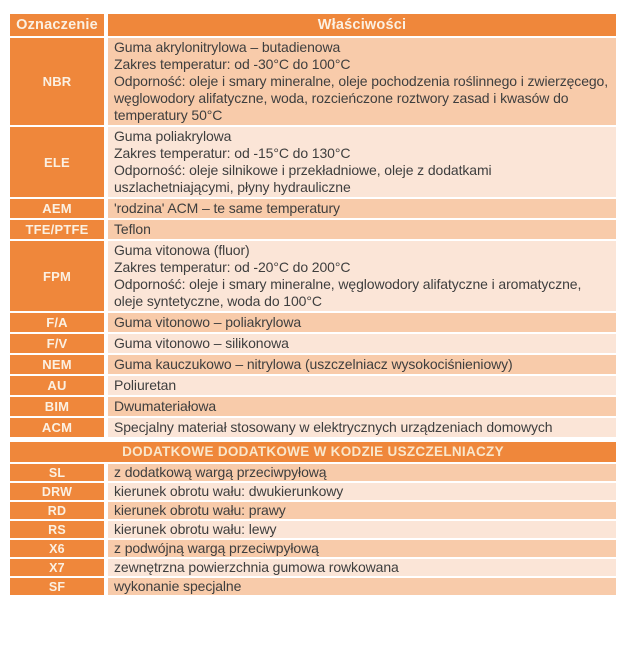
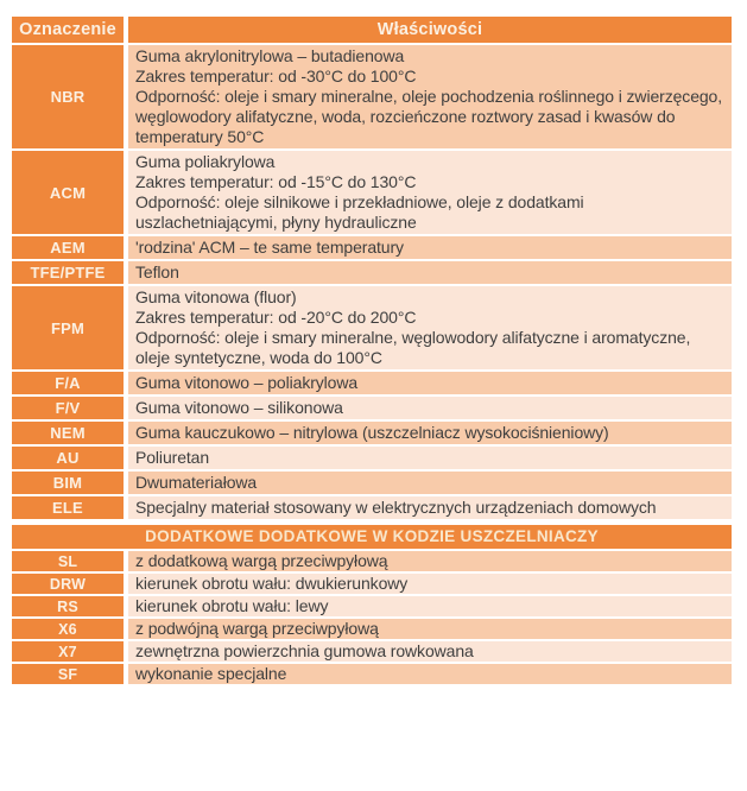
  Oznaczenie	Właściwości
  NBR	Guma akrylonitrylowa – butadienowa Zakres temperatur: od -30°C do 100°C Odporność: oleje i smary mineralne, oleje pochodzenia roślinnego i zwierzęcego, węglowodory alifatyczne, woda, rozcieńczone roztwory zasad i kwasów do temperatury 50°C
- ELE	Guma poliakrylowa Zakres temperatur: od -15°C do 130°C Odporność: oleje silnikowe i przekładniowe, oleje z dodatkami uszlachetniającymi, płyny hydrauliczne
+ ACM	Guma poliakrylowa Zakres temperatur: od -15°C do 130°C Odporność: oleje silnikowe i przekładniowe, oleje z dodatkami uszlachetniającymi, płyny hydrauliczne
  AEM	'rodzina' ACM – te same temperatury
  TFE/PTFE	Teflon
  FPM	Guma vitonowa (fluor) Zakres temperatur: od -20°C do 200°C Odporność: oleje i smary mineralne, węglowodory alifatyczne i aromatyczne, oleje syntetyczne, woda do 100°C
  F/A	Guma vitonowo – poliakrylowa
  F/V	Guma vitonowo – silikonowa
  NEM	Guma kauczukowo – nitrylowa (uszczelniacz wysokociśnieniowy)
  AU	Poliuretan
  BIM	Dwumateriałowa
- ACM	Specjalny materiał stosowany w elektrycznych urządzeniach domowych
+ ELE	Specjalny materiał stosowany w elektrycznych urządzeniach domowych
  DODATKOWE DODATKOWE W KODZIE USZCZELNIACZY
  SL	z dodatkową wargą przeciwpyłową
  DRW	kierunek obrotu wału: dwukierunkowy
- RD	kierunek obrotu wału: prawy
  RS	kierunek obrotu wału: lewy
  X6	z podwójną wargą przeciwpyłową
  X7	zewnętrzna powierzchnia gumowa rowkowana
  SF	wykonanie specjalne
